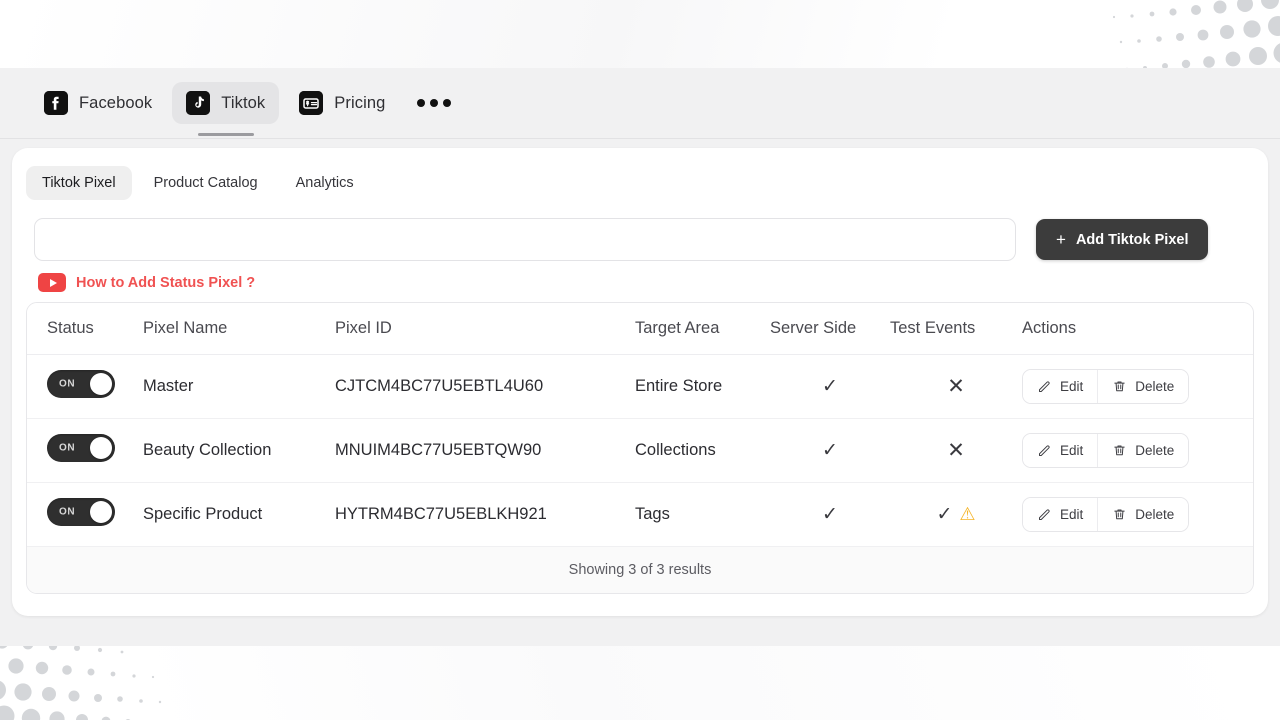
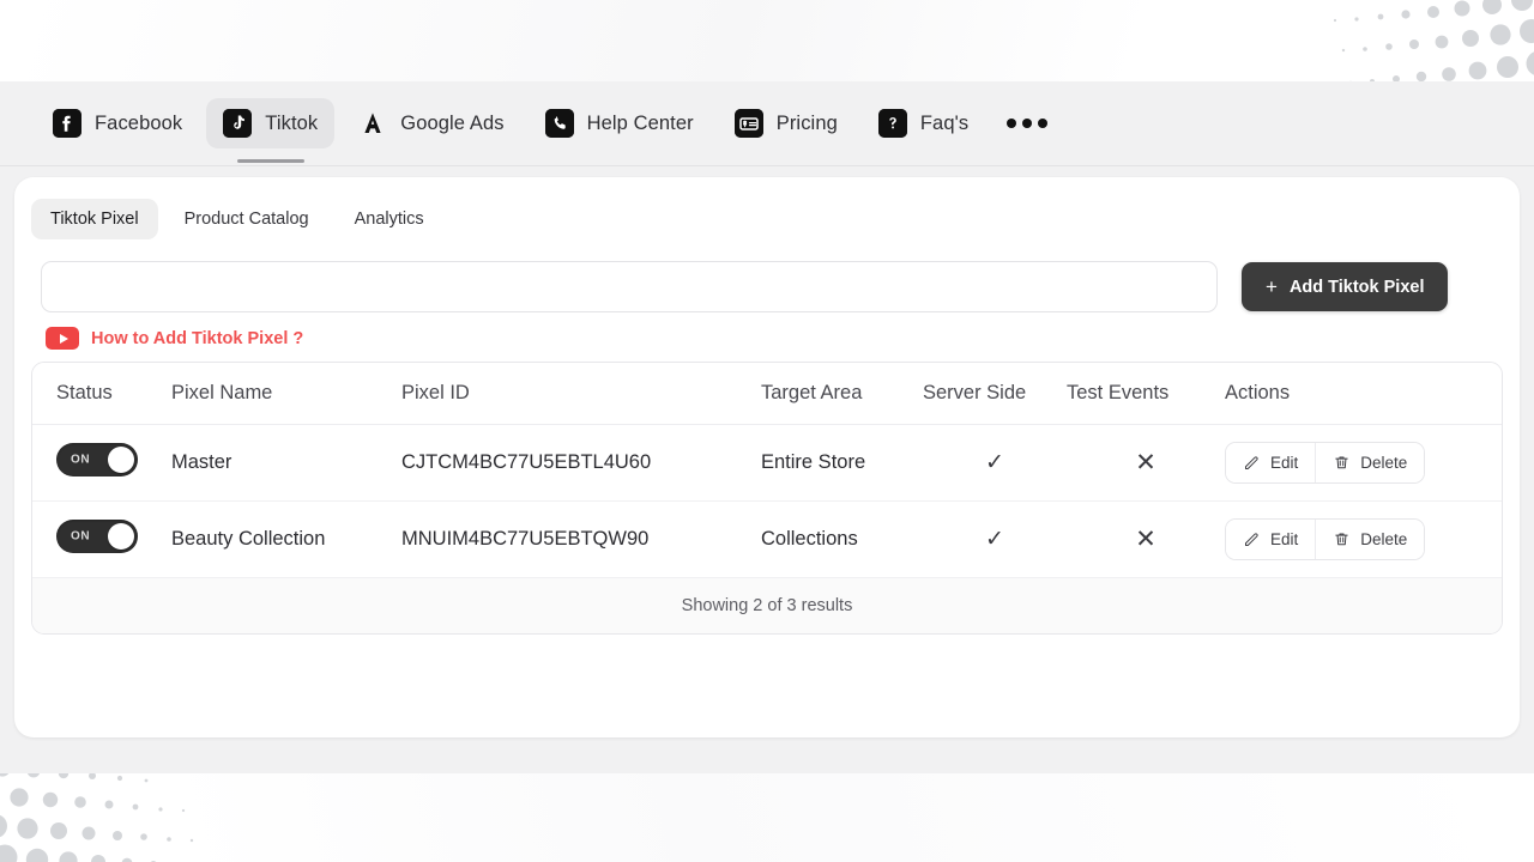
  Facebook
  Tiktok
+ Google Ads
+ Help Center
  Pricing
+ Faq's
  Tiktok Pixel
  Product Catalog
  Analytics
  +
  Add Tiktok Pixel
- How to Add Status Pixel ?
+ How to Add Tiktok Pixel ?
  Status	Pixel Name	Pixel ID	Target Area	Server Side	Test Events	Actions
  ON	Master	CJTCM4BC77U5EBTL4U60	Entire Store	✓	✕	Edit Delete
  ON	Beauty Collection	MNUIM4BC77U5EBTQW90	Collections	✓	✕	Edit Delete
- ON	Specific Product	HYTRM4BC77U5EBLKH921	Tags	✓	✓ ⚠	Edit Delete
- Showing 3 of 3 results
+ Showing 2 of 3 results
